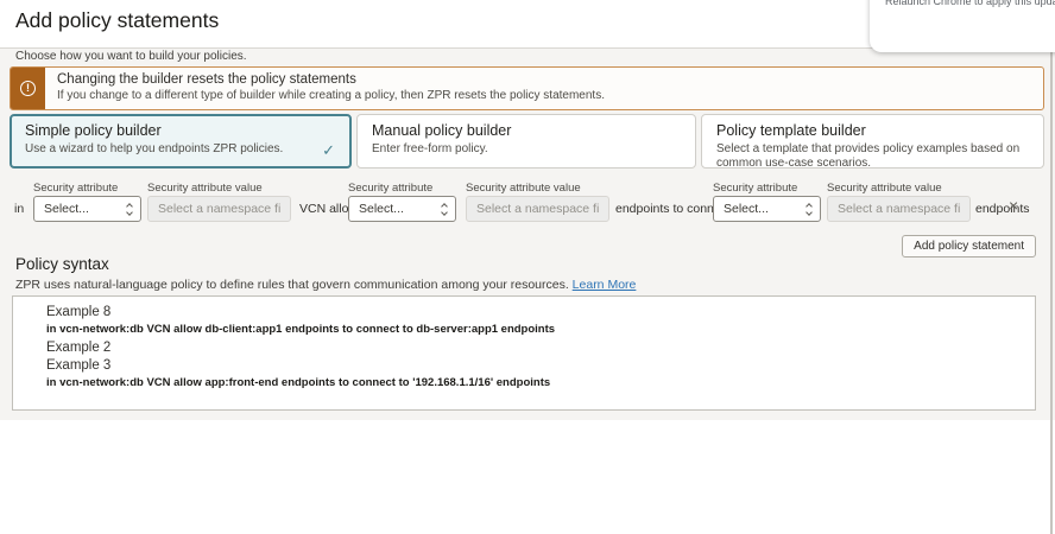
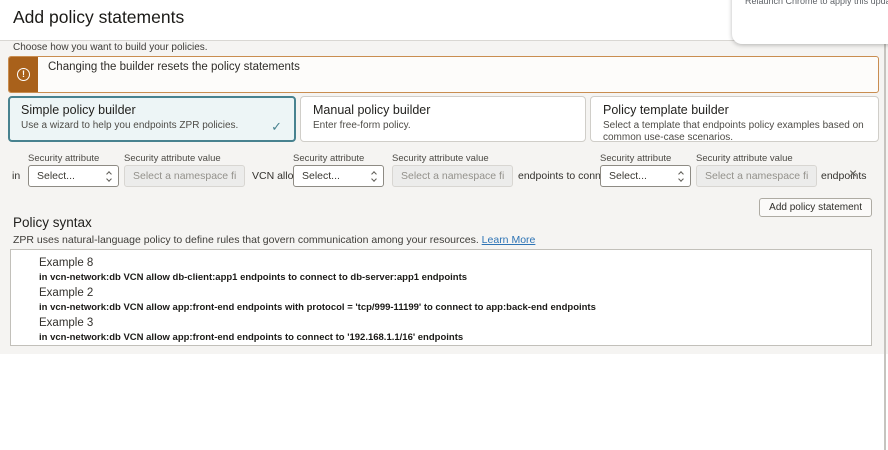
  Add policy statements
  Choose how you want to build your policies.
  !
  Changing the builder resets the policy statements
- If you change to a different type of builder while creating a policy, then ZPR resets the policy statements.
  Simple policy builder
  Use a wizard to help you endpoints ZPR policies.
  ✓
  Manual policy builder
  Enter free-form policy.
  Policy template builder
- Select a template that provides policy examples based on common use-case scenarios.
+ Select a template that endpoints policy examples based on common use-case scenarios.
  in
  Security attribute
  Select...
  Security attribute value
  Select a namespace fi
  VCN allo
  Security attribute
  Select...
  Security attribute value
  Select a namespace fi
  endpoints to conn
  Security attribute
  Select...
  Security attribute value
  Select a namespace fi
  endpoints
  ×
  Add policy statement
  Policy syntax
  ZPR uses natural-language policy to define rules that govern communication among your resources. Learn More
  Example 8
  in vcn-network:db VCN allow db-client:app1 endpoints to connect to db-server:app1 endpoints
  Example 2
+ in vcn-network:db VCN allow app:front-end endpoints with protocol = 'tcp/999-11199' to connect to app:back-end endpoints
  Example 3
  in vcn-network:db VCN allow app:front-end endpoints to connect to '192.168.1.1/16' endpoints
  Relaunch Chrome to apply this upd
